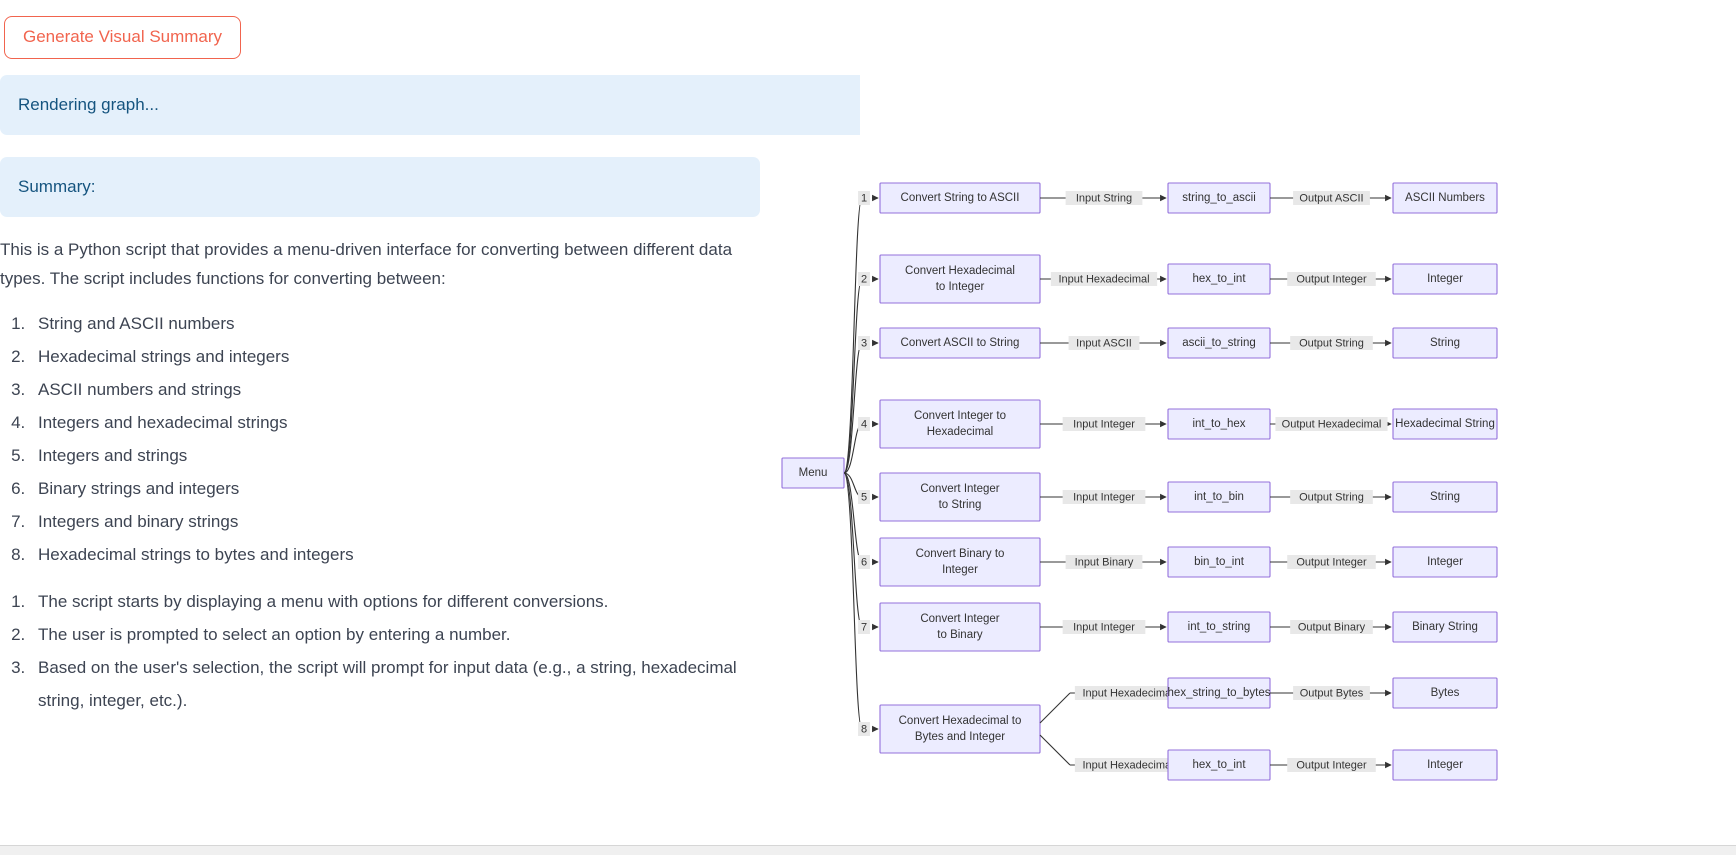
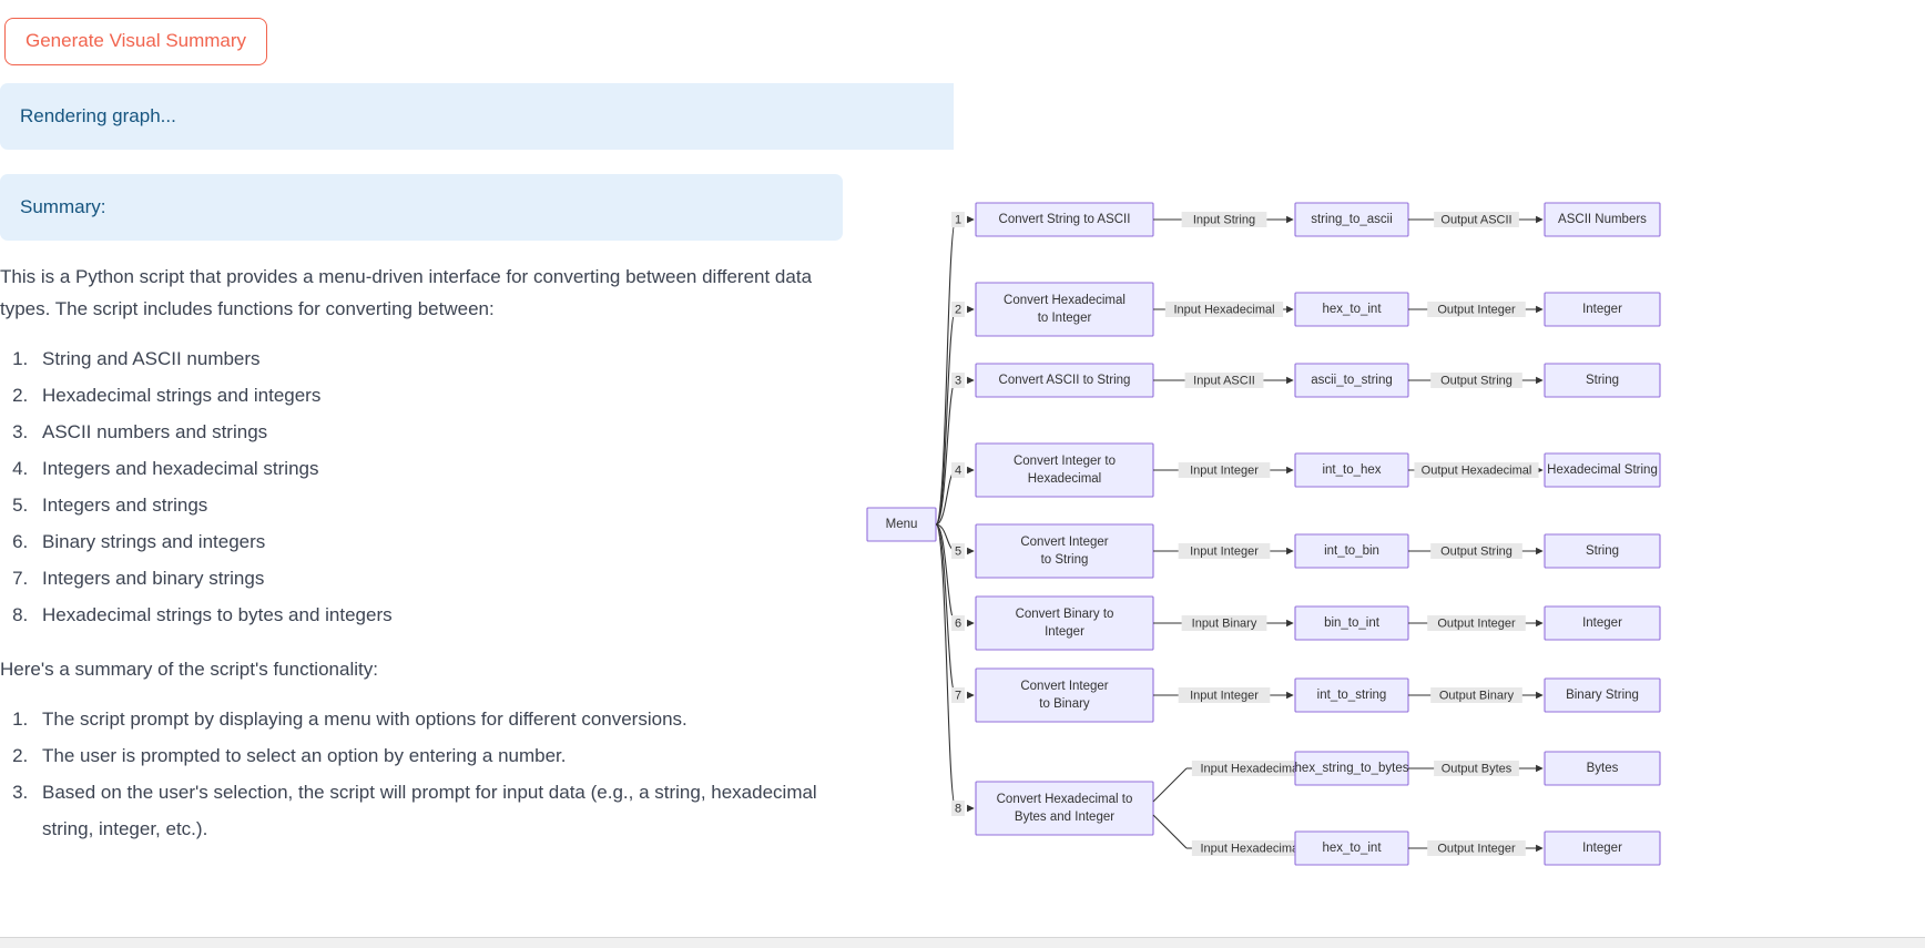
  Generate Visual Summary
  Rendering graph...
  Summary:
  This is a Python script that provides a menu-driven interface for converting between different data types. The script includes functions for converting between:
  String and ASCII numbers
  Hexadecimal strings and integers
  ASCII numbers and strings
  Integers and hexadecimal strings
  Integers and strings
  Binary strings and integers
  Integers and binary strings
  Hexadecimal strings to bytes and integers
+ Here's a summary of the script's functionality:
- The script starts by displaying a menu with options for different conversions.
+ The script prompt by displaying a menu with options for different conversions.
  The user is prompted to select an option by entering a number.
  Based on the user's selection, the script will prompt for input data (e.g., a string, hexadecimal string, integer, etc.).
  Menu
  1
  Convert String to ASCII
  Input String
  string_to_ascii
  Output ASCII
  ASCII Numbers
  2
  Convert Hexadecimal
  to Integer
  Input Hexadecimal
  hex_to_int
  Output Integer
  Integer
  3
  Convert ASCII to String
  Input ASCII
  ascii_to_string
  Output String
  String
  4
  Convert Integer to
  Hexadecimal
  Input Integer
  int_to_hex
  Output Hexadecimal
  Hexadecimal String
  5
  Convert Integer
  to String
  Input Integer
  int_to_bin
  Output String
  String
  6
  Convert Binary to
  Integer
  Input Binary
  bin_to_int
  Output Integer
  Integer
  7
  Convert Integer
  to Binary
  Input Integer
  int_to_string
  Output Binary
  Binary String
  8
  Convert Hexadecimal to
  Bytes and Integer
  Input Hexadecim
  hex_string_to_bytes
  Output Bytes
  Bytes
  Input Hexadecim
  hex_to_int
  Output Integer
  Integer
